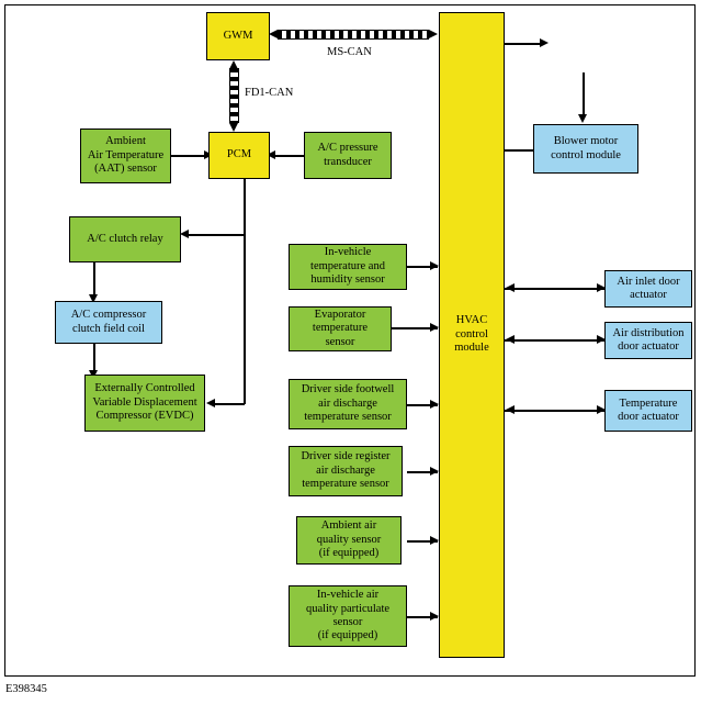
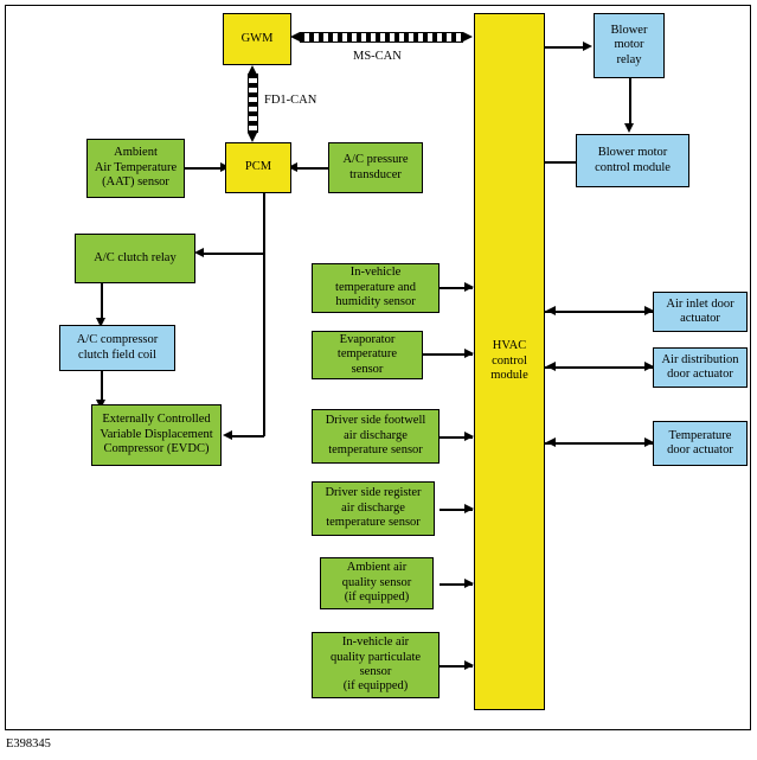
  MS-CAN
  FD1-CAN
  GWM
  HVAC
  control
  module
+ Blower
+ motor
+ relay
  Blower motor
  control module
  Ambient
  Air Temperature
  (AAT) sensor
  PCM
  A/C pressure
  transducer
  A/C clutch relay
  A/C compressor
  clutch field coil
  Externally Controlled
  Variable Displacement
  Compressor (EVDC)
  In-vehicle
  temperature and
  humidity sensor
  Evaporator
  temperature
  sensor
  Driver side footwell
  air discharge
  temperature sensor
  Driver side register
  air discharge
  temperature sensor
  Ambient air
  quality sensor
  (if equipped)
  In-vehicle air
  quality particulate
  sensor
  (if equipped)
  Air inlet door
  actuator
  Air distribution
  door actuator
  Temperature
  door actuator
  E398345
